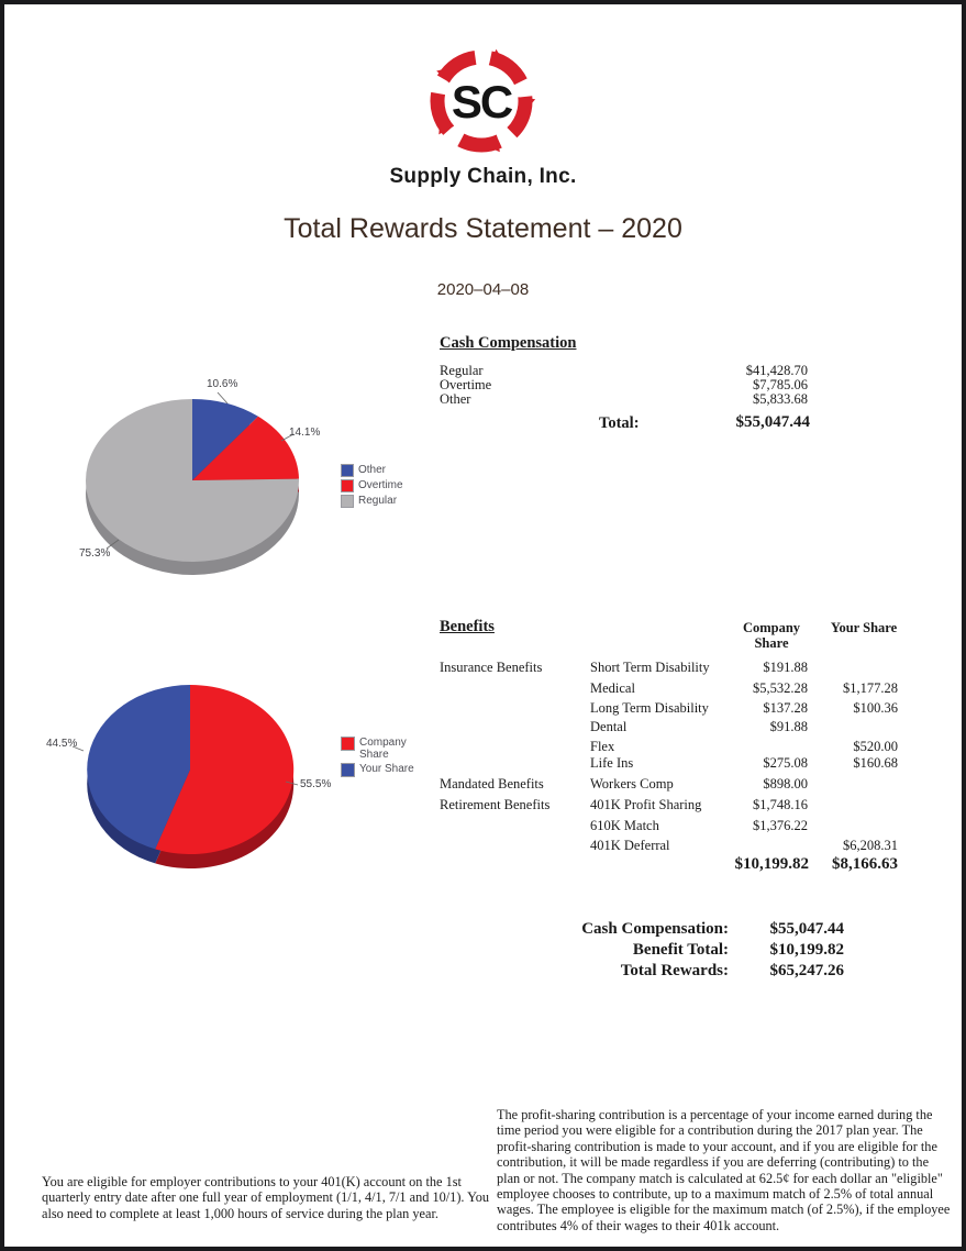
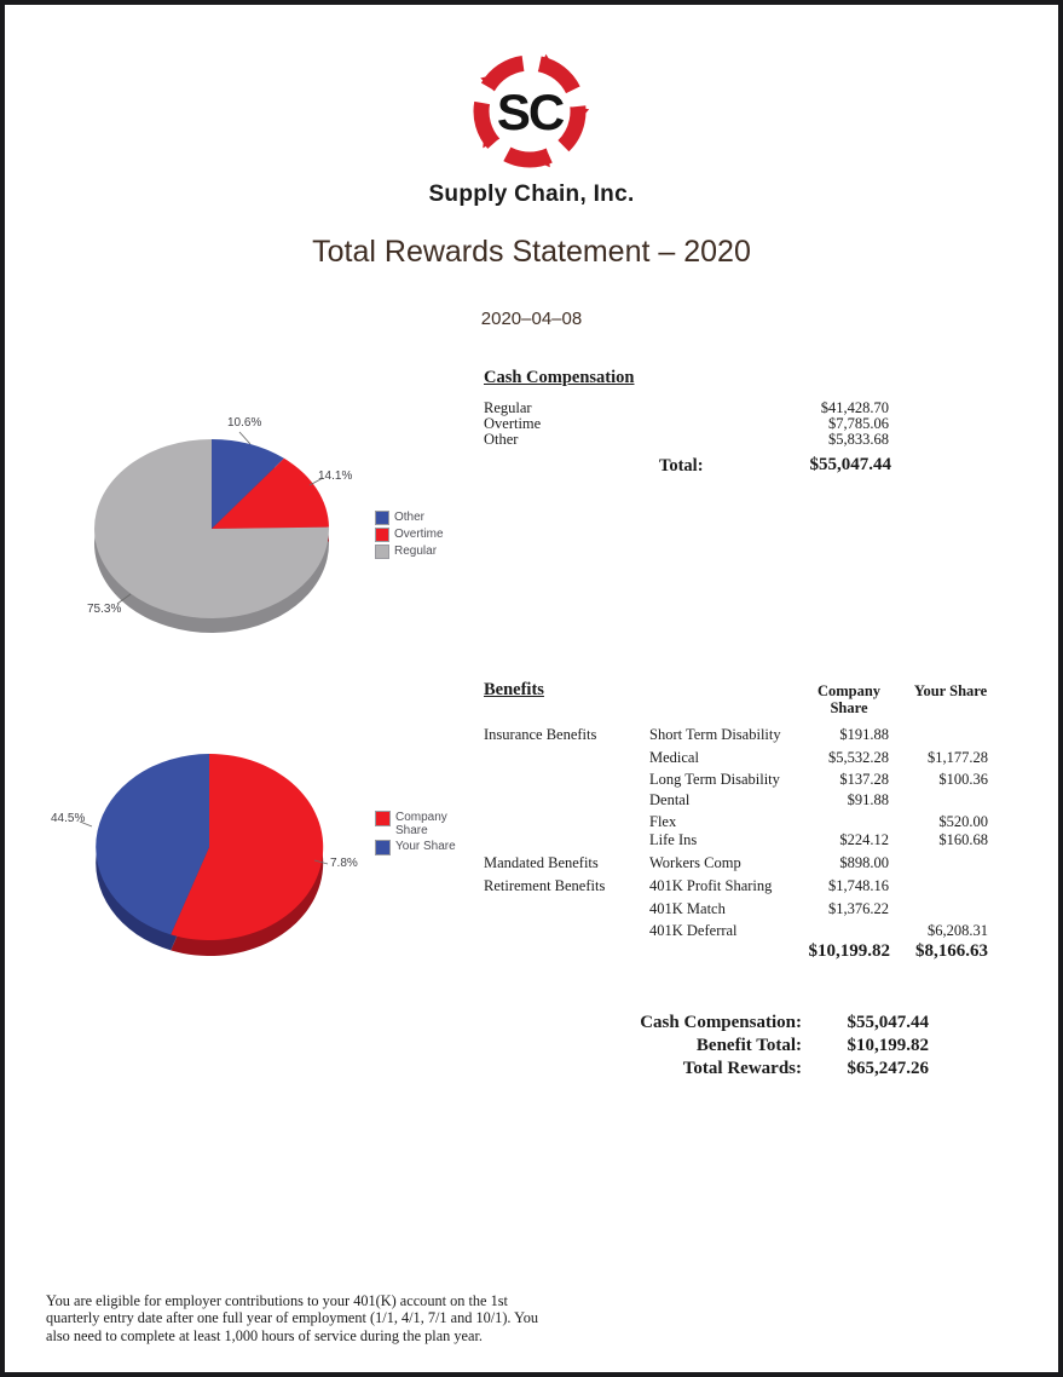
  SC
  Supply Chain, Inc.
  Total Rewards Statement – 2020
  2020–04–08
  Cash Compensation
  Regular
  Overtime
  Other
  $41,428.70
  $7,785.06
  $5,833.68
  Total:
  $55,047.44
  10.6%
  14.1%
  75.3%
  Other
  Overtime
  Regular
  Benefits
  Company
  Share
  Your Share
  Insurance Benefits
  Short Term Disability
  $191.88
  Medical
  $5,532.28
  $1,177.28
  Long Term Disability
  $137.28
  $100.36
  Dental
  $91.88
  Flex
  $520.00
  Life Ins
- $275.08
+ $224.12
  $160.68
  Mandated Benefits
  Workers Comp
  $898.00
  Retirement Benefits
  401K Profit Sharing
  $1,748.16
- 610K Match
+ 401K Match
  $1,376.22
  401K Deferral
  $6,208.31
  $10,199.82
  $8,166.63
  44.5%
- 55.5%
+ 7.8%
  Company Share
  Your Share
  Cash Compensation:
  $55,047.44
  Benefit Total:
  $10,199.82
  Total Rewards:
  $65,247.26
  You are eligible for employer contributions to your 401(K) account on the 1st quarterly entry date after one full year of employment (1/1, 4/1, 7/1 and 10/1). You also need to complete at least 1,000 hours of service during the plan year.
- The profit-sharing contribution is a percentage of your income earned during the time period you were eligible for a contribution during the 2017 plan year. The profit-sharing contribution is made to your account, and if you are eligible for the contribution, it will be made regardless if you are deferring (contributing) to the plan or not. The company match is calculated at 62.5¢ for each dollar an "eligible" employee chooses to contribute, up to a maximum match of 2.5% of total annual wages. The employee is eligible for the maximum match (of 2.5%), if the employee contributes 4% of their wages to their 401k account.
